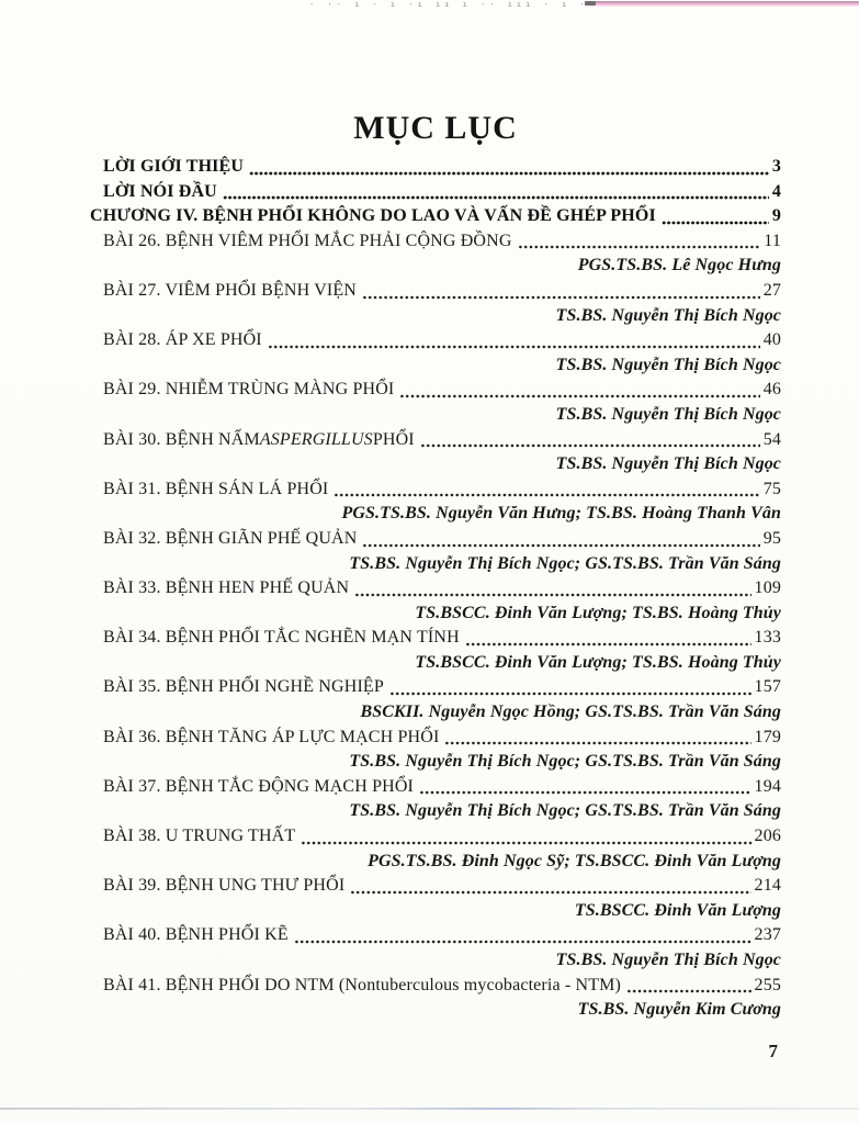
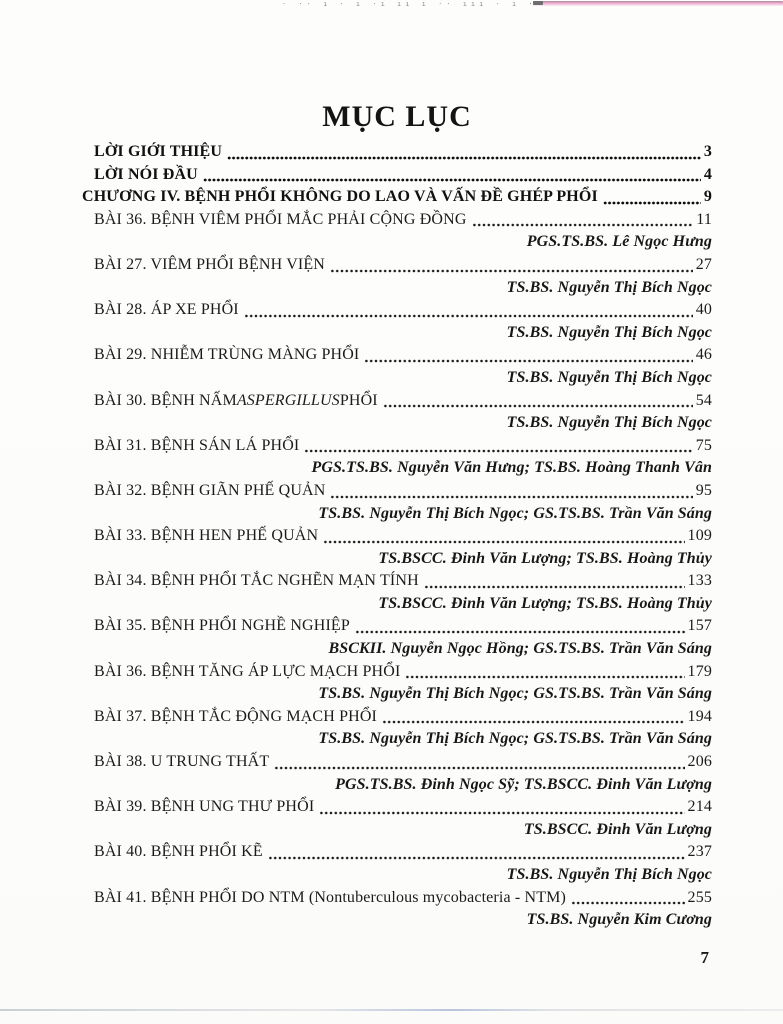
  · ·· ı · ı ·ı ıı ı ·· ııı · ı
  MỤC LỤC
  LỜI GIỚI THIỆU
  3
  LỜI NÓI ĐẦU
  4
  CHƯƠNG IV. BỆNH PHỔI KHÔNG DO LAO VÀ VẤN ĐỀ GHÉP PHỔI
  9
- BÀI 26. BỆNH VIÊM PHỔI MẮC PHẢI CỘNG ĐỒNG
+ BÀI 36. BỆNH VIÊM PHỔI MẮC PHẢI CỘNG ĐỒNG
  11
  PGS.TS.BS. Lê Ngọc Hưng
  BÀI 27. VIÊM PHỔI BỆNH VIỆN
  27
  TS.BS. Nguyễn Thị Bích Ngọc
  BÀI 28. ÁP XE PHỔI
  40
  TS.BS. Nguyễn Thị Bích Ngọc
  BÀI 29. NHIỄM TRÙNG MÀNG PHỔI
  46
  TS.BS. Nguyễn Thị Bích Ngọc
  BÀI 30. BỆNH NẤM
  ASPERGILLUS
  PHỔI
  54
  TS.BS. Nguyễn Thị Bích Ngọc
  BÀI 31. BỆNH SÁN LÁ PHỔI
  75
  PGS.TS.BS. Nguyễn Văn Hưng; TS.BS. Hoàng Thanh Vân
  BÀI 32. BỆNH GIÃN PHẾ QUẢN
  95
  TS.BS. Nguyễn Thị Bích Ngọc; GS.TS.BS. Trần Văn Sáng
  BÀI 33. BỆNH HEN PHẾ QUẢN
  109
  TS.BSCC. Đinh Văn Lượng; TS.BS. Hoàng Thủy
  BÀI 34. BỆNH PHỔI TẮC NGHẼN MẠN TÍNH
  133
  TS.BSCC. Đinh Văn Lượng; TS.BS. Hoàng Thủy
  BÀI 35. BỆNH PHỔI NGHỀ NGHIỆP
  157
  BSCKII. Nguyễn Ngọc Hồng; GS.TS.BS. Trần Văn Sáng
  BÀI 36. BỆNH TĂNG ÁP LỰC MẠCH PHỔI
  179
  TS.BS. Nguyễn Thị Bích Ngọc; GS.TS.BS. Trần Văn Sáng
  BÀI 37. BỆNH TẮC ĐỘNG MẠCH PHỔI
  194
  TS.BS. Nguyễn Thị Bích Ngọc; GS.TS.BS. Trần Văn Sáng
  BÀI 38. U TRUNG THẤT
  206
  PGS.TS.BS. Đinh Ngọc Sỹ; TS.BSCC. Đinh Văn Lượng
  BÀI 39. BỆNH UNG THƯ PHỔI
  214
  TS.BSCC. Đinh Văn Lượng
  BÀI 40. BỆNH PHỔI KẼ
  237
  TS.BS. Nguyễn Thị Bích Ngọc
  BÀI 41. BỆNH PHỔI DO NTM (Nontuberculous mycobacteria - NTM)
  255
  TS.BS. Nguyễn Kim Cương
  7
